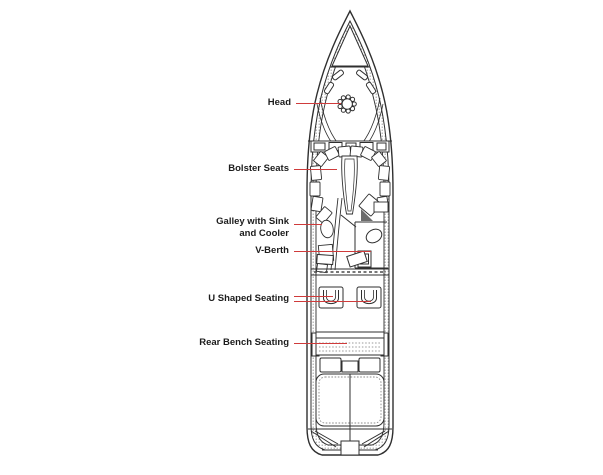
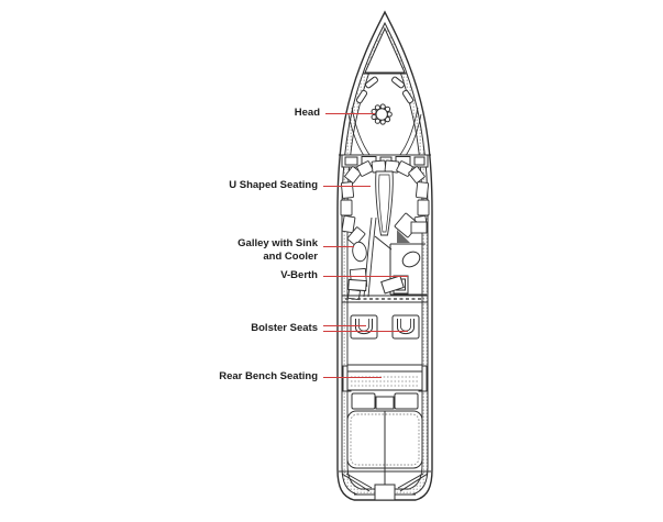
  Head
- Bolster Seats
+ U Shaped Seating
  Galley with Sink
  and Cooler
  V-Berth
- U Shaped Seating
+ Bolster Seats
  Rear Bench Seating
